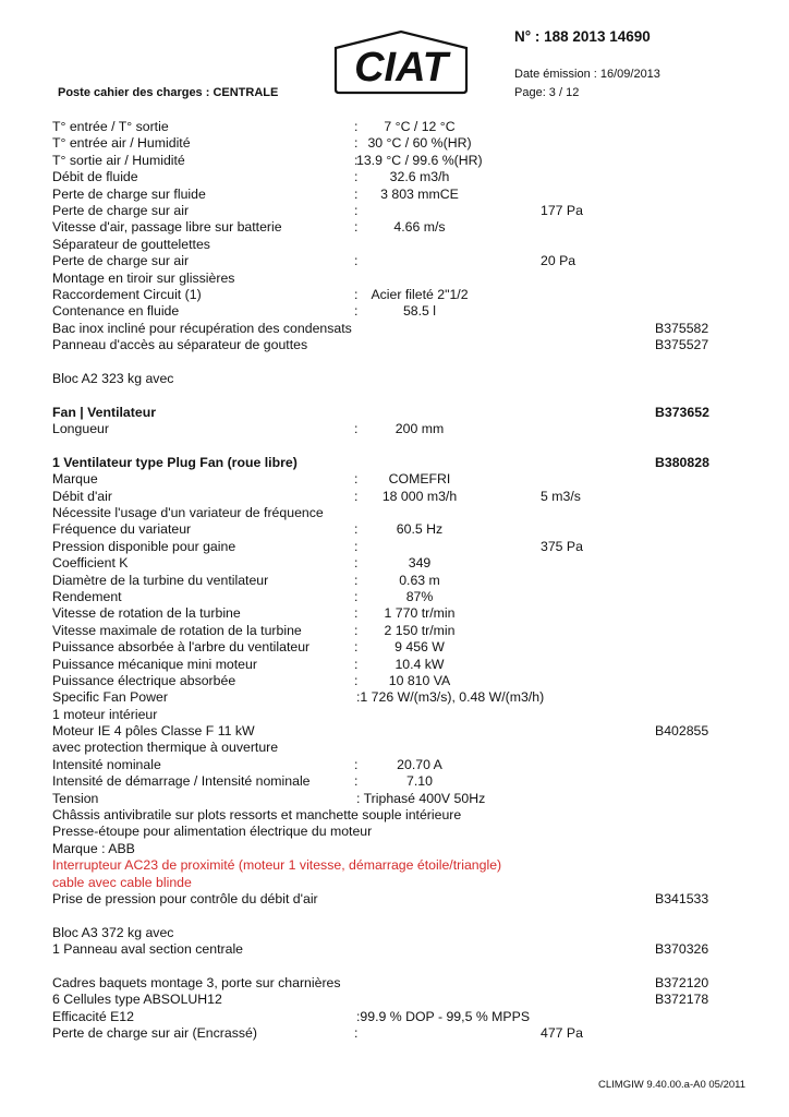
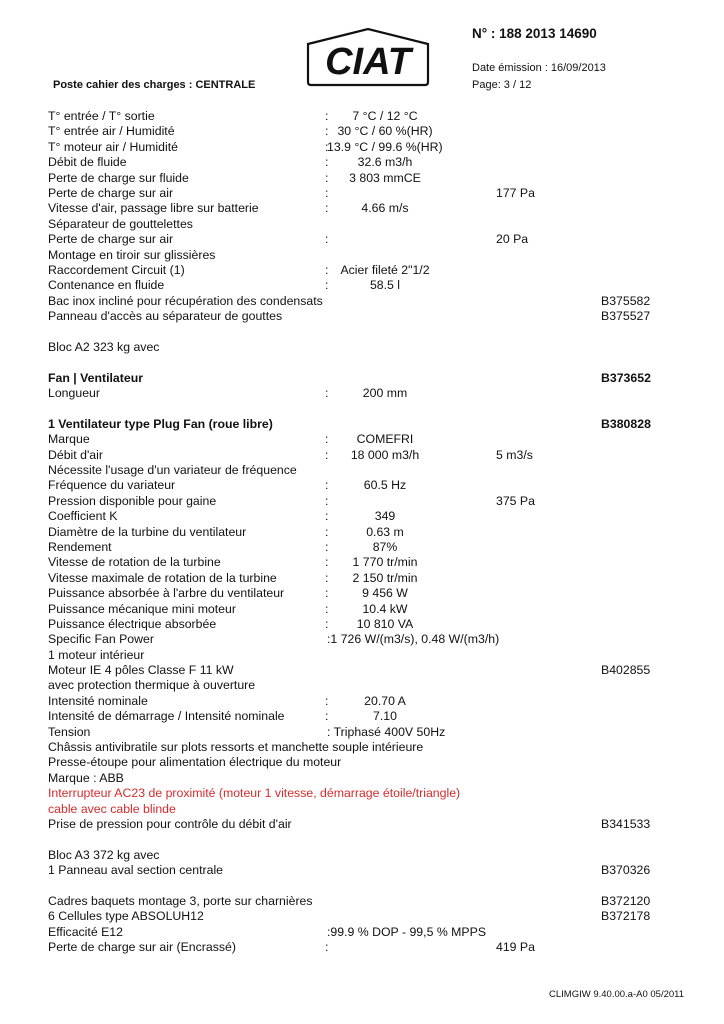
  Poste cahier des charges : CENTRALE
  CIAT
  N° : 188 2013 14690
  Date émission : 16/09/2013
  Page: 3 / 12
  T° entrée / T° sortie
  :
  7 °C / 12 °C
  T° entrée air / Humidité
  :
  30 °C / 60 %(HR)
- T° sortie air / Humidité
+ T° moteur air / Humidité
  :
  13.9 °C / 99.6 %(HR)
  Débit de fluide
  :
  32.6 m3/h
  Perte de charge sur fluide
  :
  3 803 mmCE
  Perte de charge sur air
  :
  177 Pa
  Vitesse d'air, passage libre sur batterie
  :
  4.66 m/s
  Séparateur de gouttelettes
  Perte de charge sur air
  :
  20 Pa
  Montage en tiroir sur glissières
  Raccordement Circuit (1)
  :
  Acier fileté 2"1/2
  Contenance en fluide
  :
  58.5 l
  Bac inox incliné pour récupération des condensats
  B375582
  Panneau d'accès au séparateur de gouttes
  B375527
  Bloc A2 323 kg avec
  Fan | Ventilateur
  B373652
  Longueur
  :
  200 mm
  1 Ventilateur type Plug Fan (roue libre)
  B380828
  Marque
  :
  COMEFRI
  Débit d'air
  :
  18 000 m3/h
  5 m3/s
  Nécessite l'usage d'un variateur de fréquence
  Fréquence du variateur
  :
  60.5 Hz
  Pression disponible pour gaine
  :
  375 Pa
  Coefficient K
  :
  349
  Diamètre de la turbine du ventilateur
  :
  0.63 m
  Rendement
  :
  87%
  Vitesse de rotation de la turbine
  :
  1 770 tr/min
  Vitesse maximale de rotation de la turbine
  :
  2 150 tr/min
  Puissance absorbée à l'arbre du ventilateur
  :
  9 456 W
  Puissance mécanique mini moteur
  :
  10.4 kW
  Puissance électrique absorbée
  :
  10 810 VA
  Specific Fan Power
  :1 726 W/(m3/s), 0.48 W/(m3/h)
  1 moteur intérieur
  Moteur IE 4 pôles Classe F 11 kW
  B402855
  avec protection thermique à ouverture
  Intensité nominale
  :
  20.70 A
  Intensité de démarrage / Intensité nominale
  :
  7.10
  Tension
  : Triphasé 400V 50Hz
  Châssis antivibratile sur plots ressorts et manchette souple intérieure
  Presse-étoupe pour alimentation électrique du moteur
  Marque : ABB
  Interrupteur AC23 de proximité (moteur 1 vitesse, démarrage étoile/triangle)
  cable avec cable blinde
  Prise de pression pour contrôle du débit d'air
  B341533
  Bloc A3 372 kg avec
  1 Panneau aval section centrale
  B370326
  Cadres baquets montage 3, porte sur charnières
  B372120
  6 Cellules type ABSOLUH12
  B372178
  Efficacité E12
  :99.9 % DOP - 99,5 % MPPS
  Perte de charge sur air (Encrassé)
  :
- 477 Pa
+ 419 Pa
  CLIMGIW 9.40.00.a-A0 05/2011
